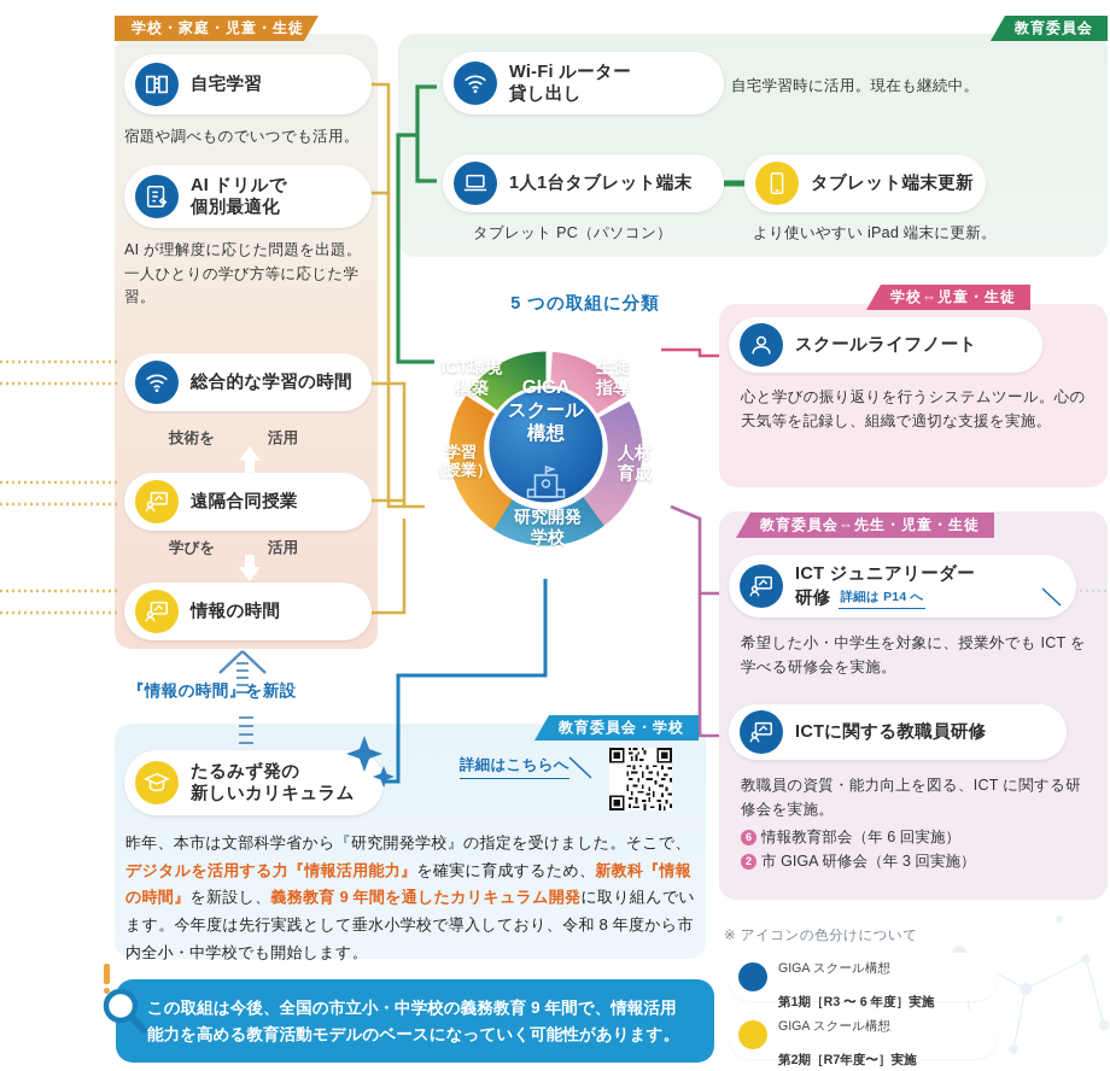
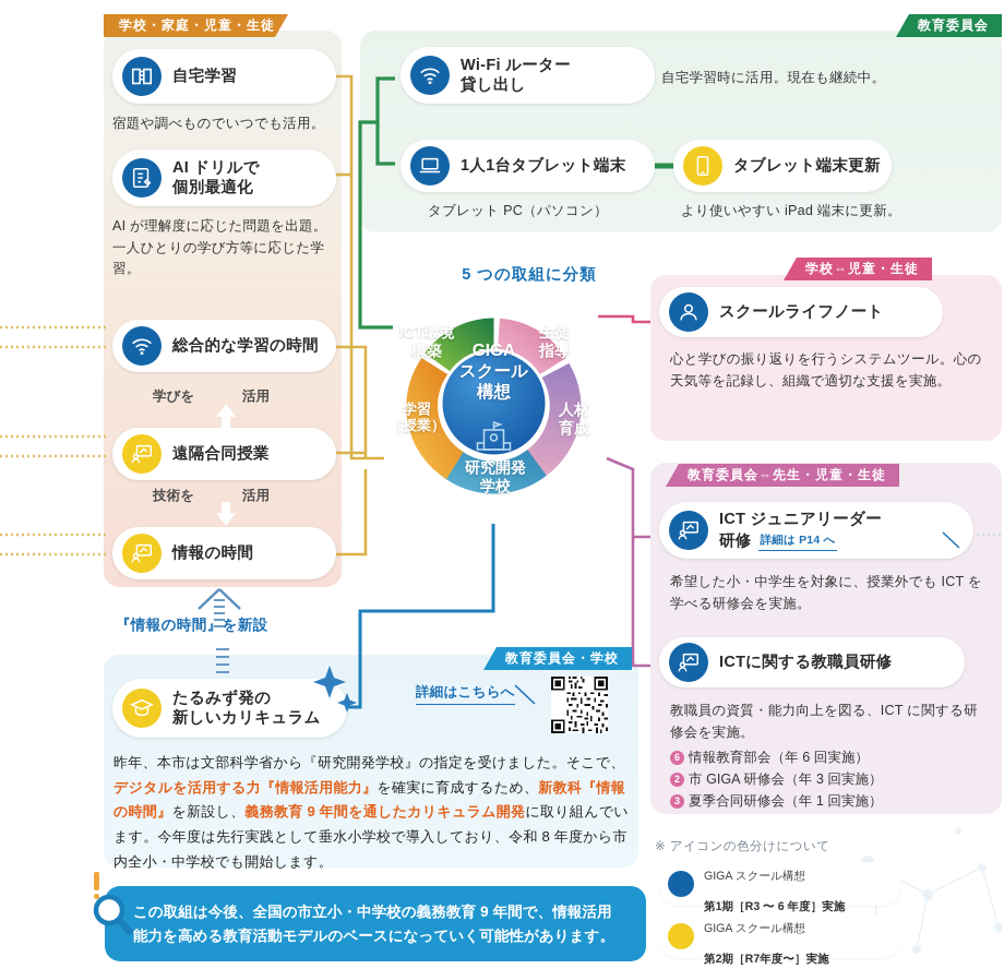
  学校・家庭・児童・生徒
  教育委員会
  学校⇔児童・生徒
  教育委員会⇔先生・児童・生徒
  教育委員会・学校
  自宅学習
  宿題や調べものでいつでも活用。
  AI ドリルで
  個別最適化
  AI が理解度に応じた問題を出題。一人ひとりの学び方等に応じた学習。
  総合的な学習の時間
- 技術を
+ 学びを
  活用
  遠隔合同授業
- 学びを
+ 技術を
  活用
  情報の時間
  『情報の時間』を新設
  Wi-Fi ルーター
  貸し出し
  自宅学習時に活用。現在も継続中。
  1人1台タブレット端末
  タブレット PC（パソコン）
  タブレット端末更新
  より使いやすい iPad 端末に更新。
  5 つの取組に分類
  ICT環境
  構築
  生徒
  指導
  人材
  育成
  研究開発
  学校
  学習
  （授業）
  GIGA
  スクール
  構想
  スクールライフノート
  心と学びの振り返りを行うシステムツール。心の天気等を記録し、組織で適切な支援を実施。
  ICT ジュニアリーダー
  研修
  詳細は P14 へ
  希望した小・中学生を対象に、授業外でも ICT を学べる研修会を実施。
  ICTに関する教職員研修
  教職員の資質・能力向上を図る、ICT に関する研修会を実施。
  6 情報教育部会（年 6 回実施）
  2 市 GIGA 研修会（年 3 回実施）
+ 3 夏季合同研修会（年 1 回実施）
  たるみず発の
  新しいカリキュラム
  詳細はこちらへ
  昨年、本市は文部科学省から『研究開発学校』の指定を受けました。そこで、デジタルを活用する力『情報活用能力』を確実に育成するため、新教科『情報の時間』を新設し、義務教育 9 年間を通したカリキュラム開発に取り組んでいます。今年度は先行実践として垂水小学校で導入しており、令和 8 年度から市内全小・中学校でも開始します。
  この取組は今後、全国の市立小・中学校の義務教育 9 年間で、情報活用能力を高める教育活動モデルのベースになっていく可能性があります。
  ※ アイコンの色分けについて
  GIGA スクール構想
  第1期［R3 〜 6 年度］実施
  GIGA スクール構想
  第2期［R7年度〜］実施
